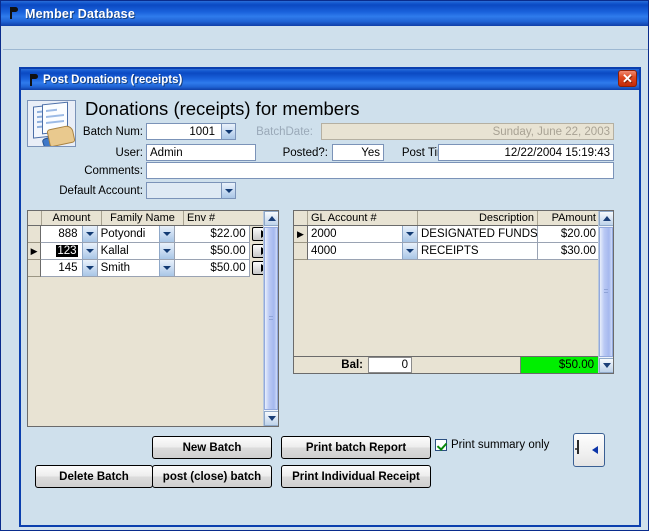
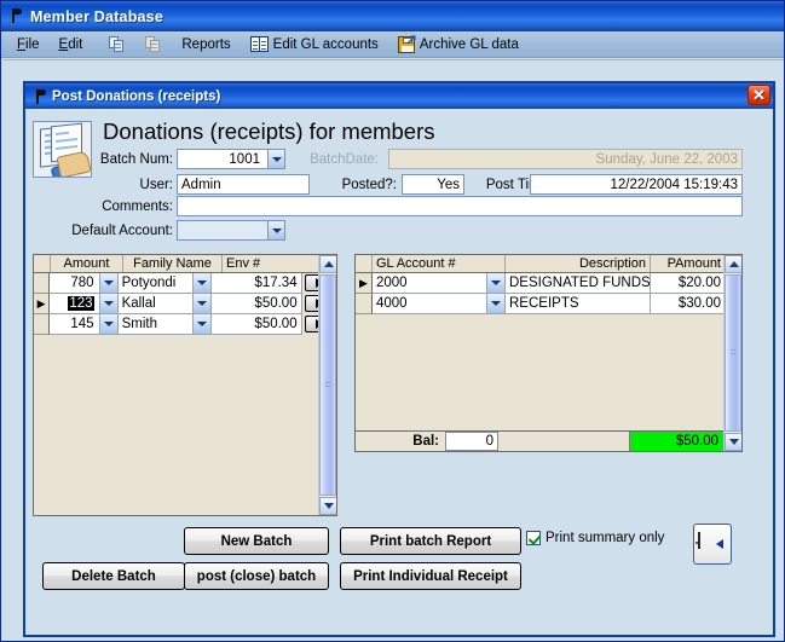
  Member Database
+ File
+ Edit
+ Reports
+ Edit GL accounts
+ ↗
+ Archive GL data
  Post Donations (receipts)
  ✕
  Donations (receipts) for members
  Batch Num:
  1001
  BatchDate:
  Sunday, June 22, 2003
  User:
  Admin
  Posted?:
  Yes
  Post Ti
  12/22/2004 15:19:43
  Comments:
  Default Account:
  Amount
  Family Name
  Env #
- 888
+ 780
  Potyondi
- $22.00
+ $17.34
  ▶
  123
  Kallal
  $50.00
  145
  Smith
  $50.00
  GL Account #
  Description
  PAmount
  ▶
  2000
  DESIGNATED FUNDS
  $20.00
  4000
  RECEIPTS
  $30.00
  Bal:
  0
  $50.00
  New Batch
  Delete Batch
  post (close) batch
  Print batch Report
  Print Individual Receipt
  Print summary only
